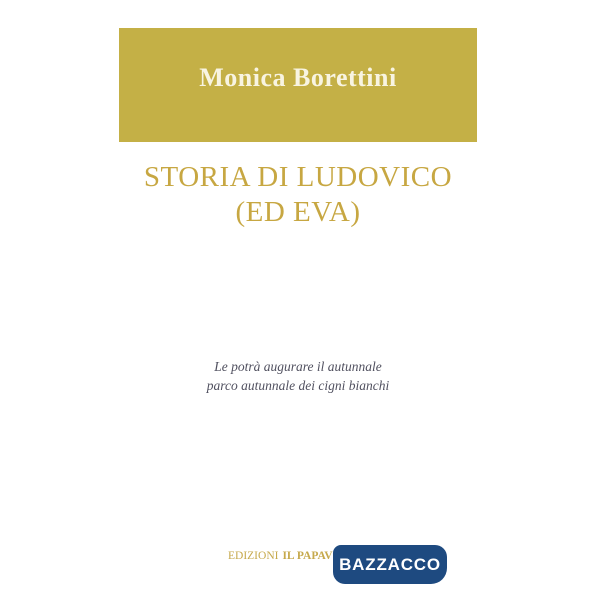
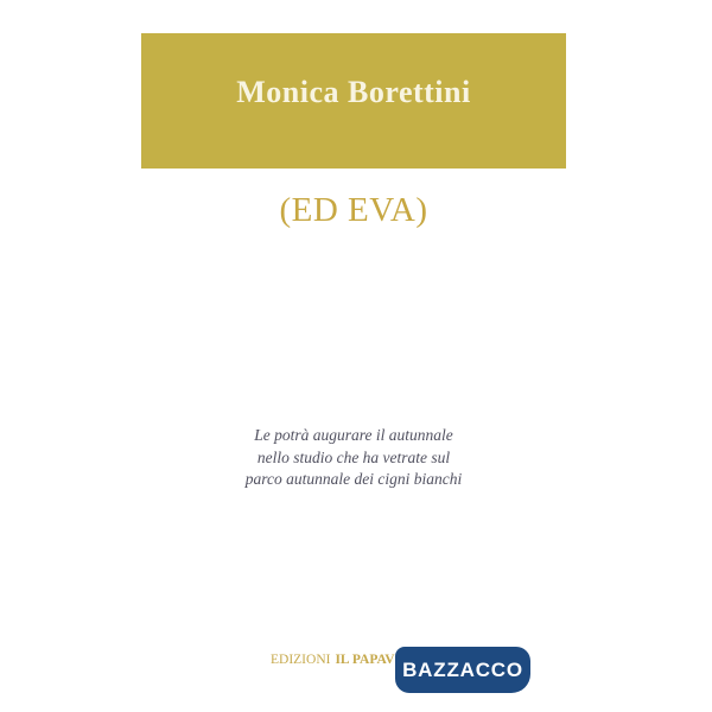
  Monica Borettini
- STORIA DI LUDOVICO
  (ED EVA)
  Le potrà augurare il autunnale
+ nello studio che ha vetrate sul
  parco autunnale dei cigni bianchi
  EDIZIONI IL PAPAV
  BAZZACCO
